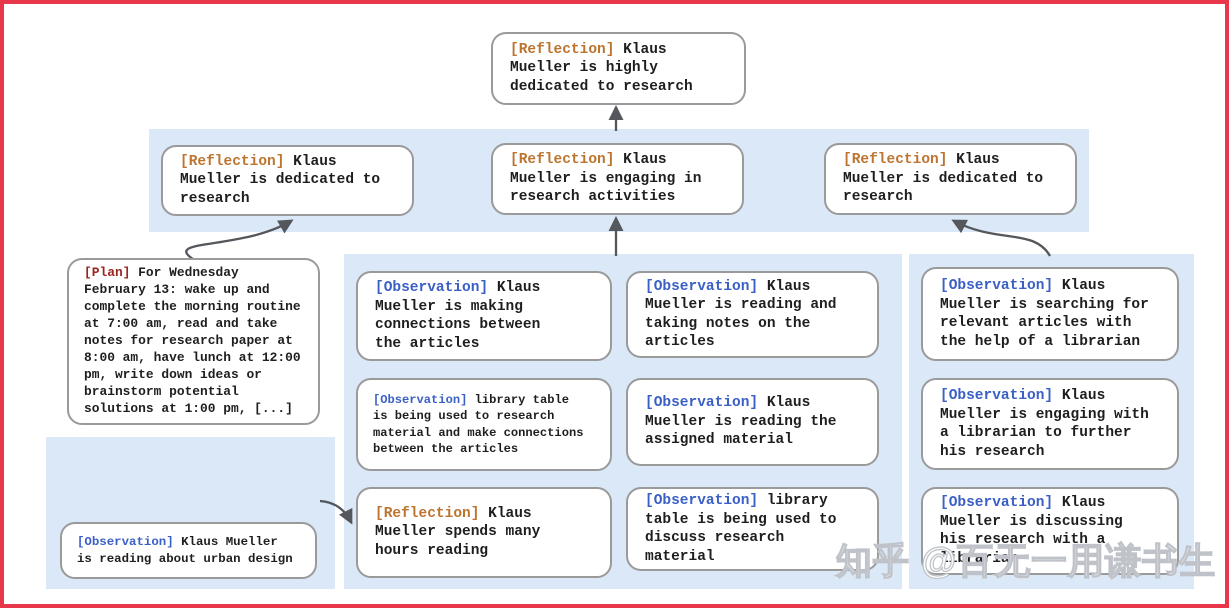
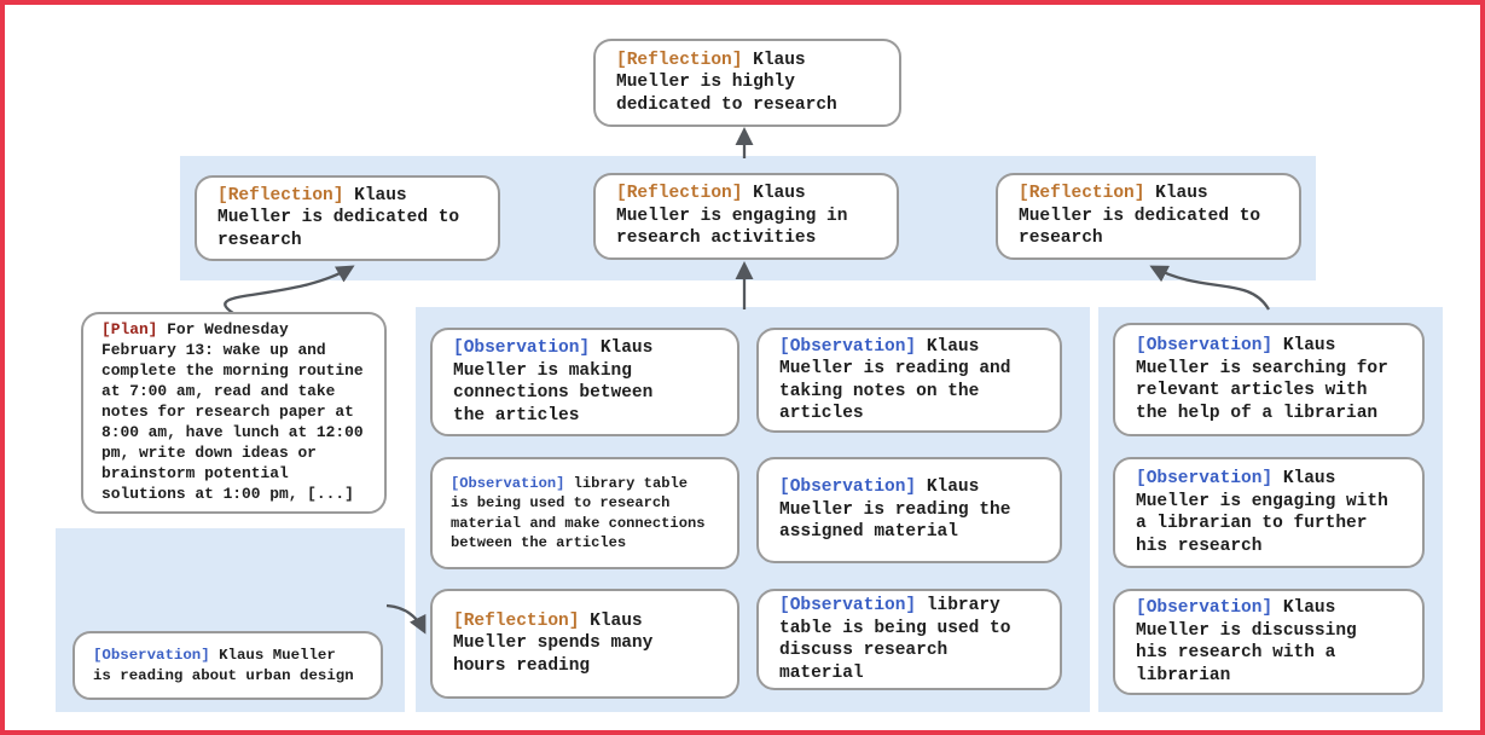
  [Reflection] Klaus
  Mueller is highly
  dedicated to research
  [Reflection] Klaus
  Mueller is dedicated to
  research
  [Reflection] Klaus
  Mueller is engaging in
  research activities
  [Reflection] Klaus
  Mueller is dedicated to
  research
  [Plan] For Wednesday
  February 13: wake up and
  complete the morning routine
  at 7:00 am, read and take
  notes for research paper at
  8:00 am, have lunch at 12:00
  pm, write down ideas or
  brainstorm potential
  solutions at 1:00 pm, [...]
  [Observation] Klaus Mueller
  is reading about urban design
  [Observation] Klaus
  Mueller is making
  connections between
  the articles
  [Observation] library table
  is being used to research
  material and make connections
  between the articles
  [Reflection] Klaus
  Mueller spends many
  hours reading
  [Observation] Klaus
  Mueller is reading and
  taking notes on the
  articles
  [Observation] Klaus
  Mueller is reading the
  assigned material
  [Observation] library
  table is being used to
  discuss research material
  [Observation] Klaus
  Mueller is searching for
  relevant articles with
  the help of a librarian
  [Observation] Klaus
  Mueller is engaging with
  a librarian to further
  his research
  [Observation] Klaus
  Mueller is discussing
  his research with a
  librarian
- 知乎 @百无一用谦书生
